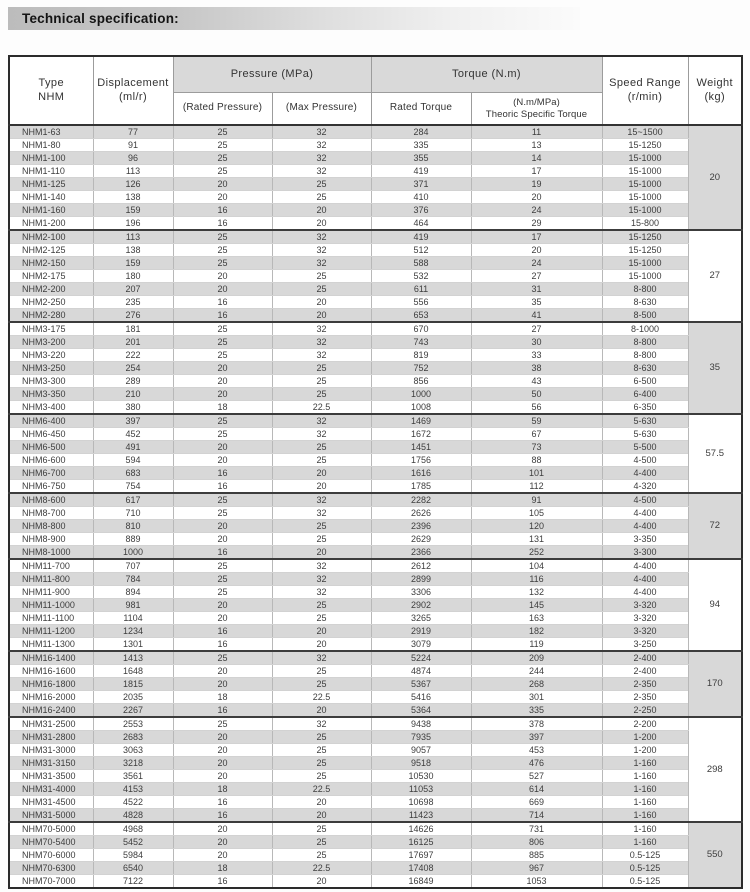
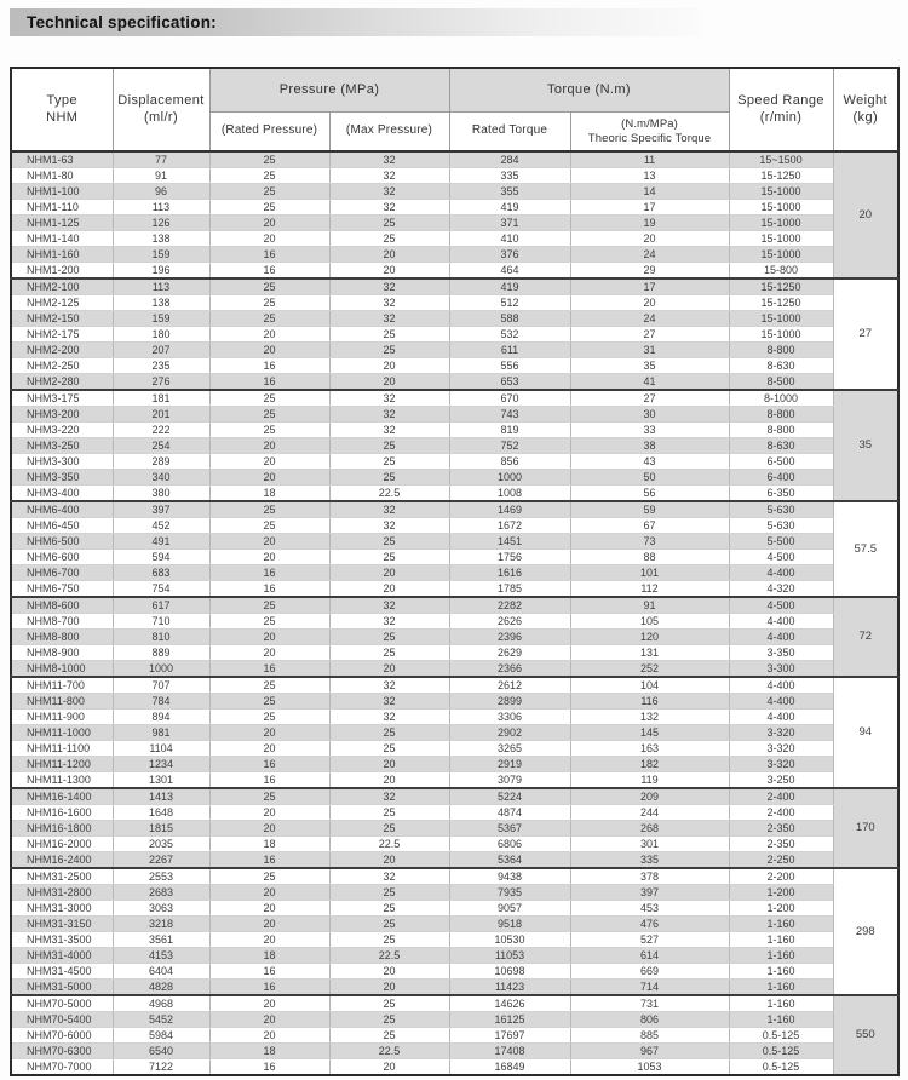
  Technical specification:
  Type NHM	Displacement (ml/r)	Pressure (MPa)	Torque (N.m)	Speed Range (r/min)	Weight (kg)
  (Rated Pressure)	(Max Pressure)	Rated Torque	(N.m/MPa) Theoric Specific Torque
  NHM1-63	77	25	32	284	11	15~1500	20
  NHM1-80	91	25	32	335	13	15-1250
  NHM1-100	96	25	32	355	14	15-1000
  NHM1-110	113	25	32	419	17	15-1000
  NHM1-125	126	20	25	371	19	15-1000
  NHM1-140	138	20	25	410	20	15-1000
  NHM1-160	159	16	20	376	24	15-1000
  NHM1-200	196	16	20	464	29	15-800
  NHM2-100	113	25	32	419	17	15-1250	27
  NHM2-125	138	25	32	512	20	15-1250
  NHM2-150	159	25	32	588	24	15-1000
  NHM2-175	180	20	25	532	27	15-1000
  NHM2-200	207	20	25	611	31	8-800
  NHM2-250	235	16	20	556	35	8-630
  NHM2-280	276	16	20	653	41	8-500
  NHM3-175	181	25	32	670	27	8-1000	35
  NHM3-200	201	25	32	743	30	8-800
  NHM3-220	222	25	32	819	33	8-800
  NHM3-250	254	20	25	752	38	8-630
  NHM3-300	289	20	25	856	43	6-500
- NHM3-350	210	20	25	1000	50	6-400
+ NHM3-350	340	20	25	1000	50	6-400
  NHM3-400	380	18	22.5	1008	56	6-350
  NHM6-400	397	25	32	1469	59	5-630	57.5
  NHM6-450	452	25	32	1672	67	5-630
  NHM6-500	491	20	25	1451	73	5-500
  NHM6-600	594	20	25	1756	88	4-500
  NHM6-700	683	16	20	1616	101	4-400
  NHM6-750	754	16	20	1785	112	4-320
  NHM8-600	617	25	32	2282	91	4-500	72
  NHM8-700	710	25	32	2626	105	4-400
  NHM8-800	810	20	25	2396	120	4-400
  NHM8-900	889	20	25	2629	131	3-350
  NHM8-1000	1000	16	20	2366	252	3-300
  NHM11-700	707	25	32	2612	104	4-400	94
  NHM11-800	784	25	32	2899	116	4-400
  NHM11-900	894	25	32	3306	132	4-400
  NHM11-1000	981	20	25	2902	145	3-320
  NHM11-1100	1104	20	25	3265	163	3-320
  NHM11-1200	1234	16	20	2919	182	3-320
  NHM11-1300	1301	16	20	3079	119	3-250
  NHM16-1400	1413	25	32	5224	209	2-400	170
  NHM16-1600	1648	20	25	4874	244	2-400
  NHM16-1800	1815	20	25	5367	268	2-350
- NHM16-2000	2035	18	22.5	5416	301	2-350
+ NHM16-2000	2035	18	22.5	6806	301	2-350
  NHM16-2400	2267	16	20	5364	335	2-250
  NHM31-2500	2553	25	32	9438	378	2-200	298
  NHM31-2800	2683	20	25	7935	397	1-200
  NHM31-3000	3063	20	25	9057	453	1-200
  NHM31-3150	3218	20	25	9518	476	1-160
  NHM31-3500	3561	20	25	10530	527	1-160
  NHM31-4000	4153	18	22.5	11053	614	1-160
- NHM31-4500	4522	16	20	10698	669	1-160
+ NHM31-4500	6404	16	20	10698	669	1-160
  NHM31-5000	4828	16	20	11423	714	1-160
  NHM70-5000	4968	20	25	14626	731	1-160	550
  NHM70-5400	5452	20	25	16125	806	1-160
  NHM70-6000	5984	20	25	17697	885	0.5-125
  NHM70-6300	6540	18	22.5	17408	967	0.5-125
  NHM70-7000	7122	16	20	16849	1053	0.5-125
